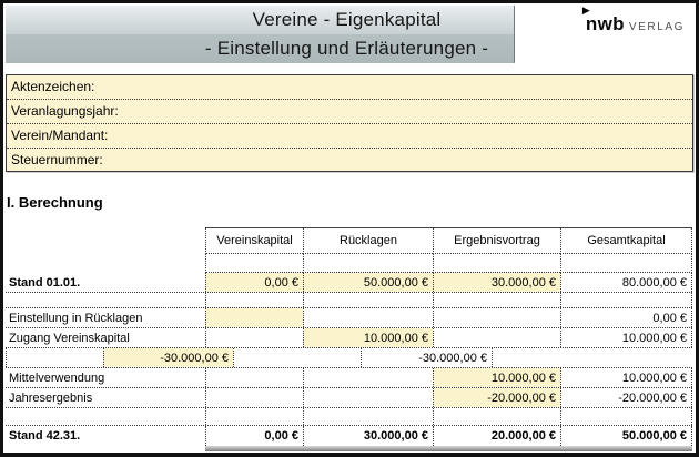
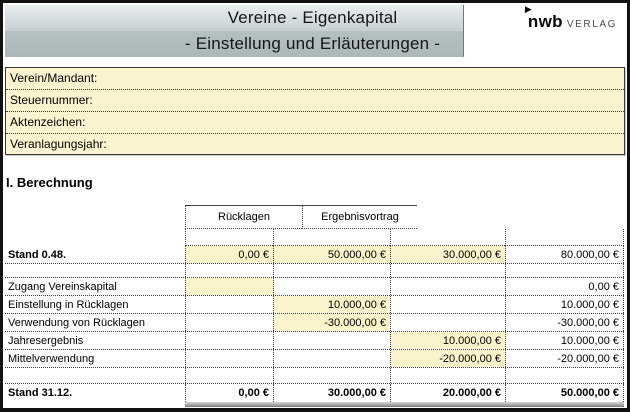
  Vereine - Eigenkapital
  - Einstellung und Erläuterungen -
  ▶
  nwb
  VERLAG
- Aktenzeichen:
+ Verein/Mandant:
- Veranlagungsjahr:
+ Steuernummer:
- Verein/Mandant:
+ Aktenzeichen:
- Steuernummer:
+ Veranlagungsjahr:
  I. Berechnung
- Vereinskapital
  Rücklagen
  Ergebnisvortrag
- Gesamtkapital
- Stand 01.01.
+ Stand 0.48.
  0,00 €
  50.000,00 €
  30.000,00 €
  80.000,00 €
- Einstellung in Rücklagen
+ Zugang Vereinskapital
  0,00 €
- Zugang Vereinskapital
+ Einstellung in Rücklagen
  10.000,00 €
  10.000,00 €
+ Verwendung von Rücklagen
  -30.000,00 €
  -30.000,00 €
- Mittelverwendung
+ Jahresergebnis
  10.000,00 €
  10.000,00 €
- Jahresergebnis
+ Mittelverwendung
  -20.000,00 €
  -20.000,00 €
- Stand 42.31.
+ Stand 31.12.
  0,00 €
  30.000,00 €
  20.000,00 €
  50.000,00 €
